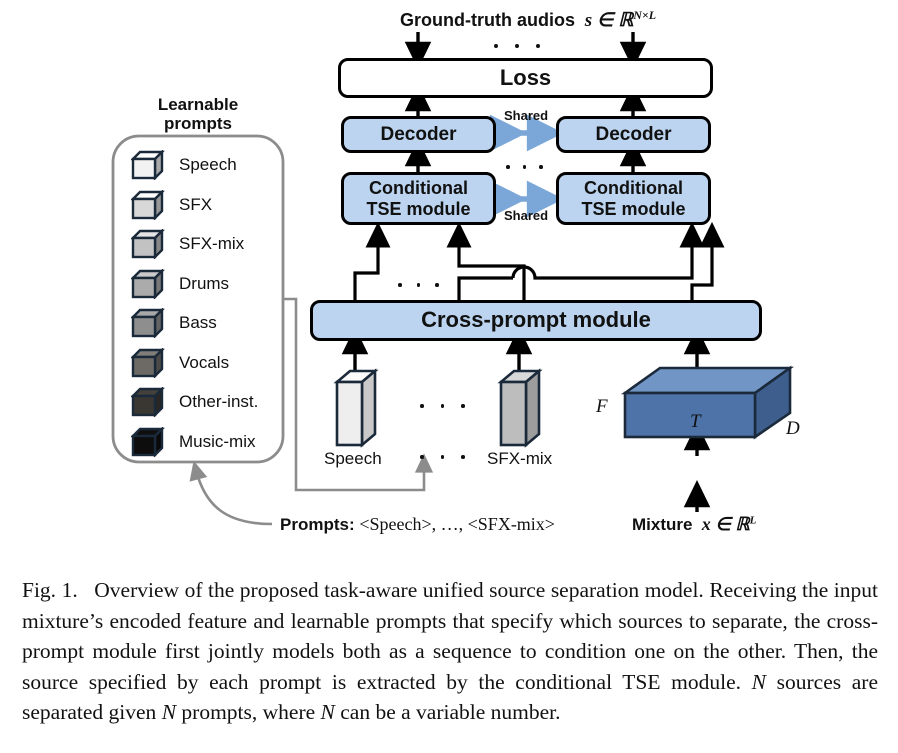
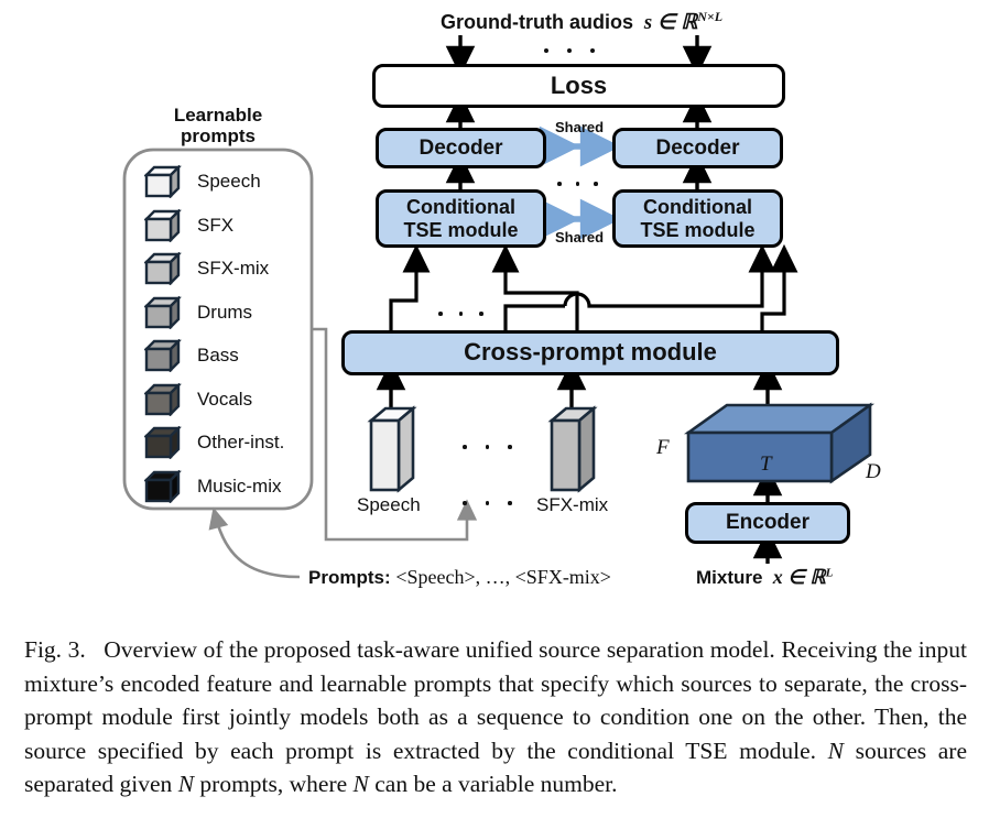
  Ground-truth audios s ∈ ℝN×L
  Loss
  Decoder
  Decoder
  Shared
  Shared
  Conditional
  TSE module
  Conditional
  TSE module
  Cross-prompt module
  Speech
  SFX-mix
  F
  T
  D
+ Encoder
  Mixture x ∈ ℝL
  Prompts: <Speech>, …, <SFX-mix>
  Learnable
  prompts
  Speech
  SFX
  SFX-mix
  Drums
  Bass
  Vocals
  Other-inst.
  Music-mix
- Fig. 1. Overview of the proposed task-aware unified source separation model. Receiving the input mixture’s encoded feature and learnable prompts that specify which sources to separate, the cross-prompt module first jointly models both as a sequence to condition one on the other. Then, the source specified by each prompt is extracted by the conditional TSE module. N sources are separated given N prompts, where N can be a variable number.
+ Fig. 3. Overview of the proposed task-aware unified source separation model. Receiving the input mixture’s encoded feature and learnable prompts that specify which sources to separate, the cross-prompt module first jointly models both as a sequence to condition one on the other. Then, the source specified by each prompt is extracted by the conditional TSE module. N sources are separated given N prompts, where N can be a variable number.
